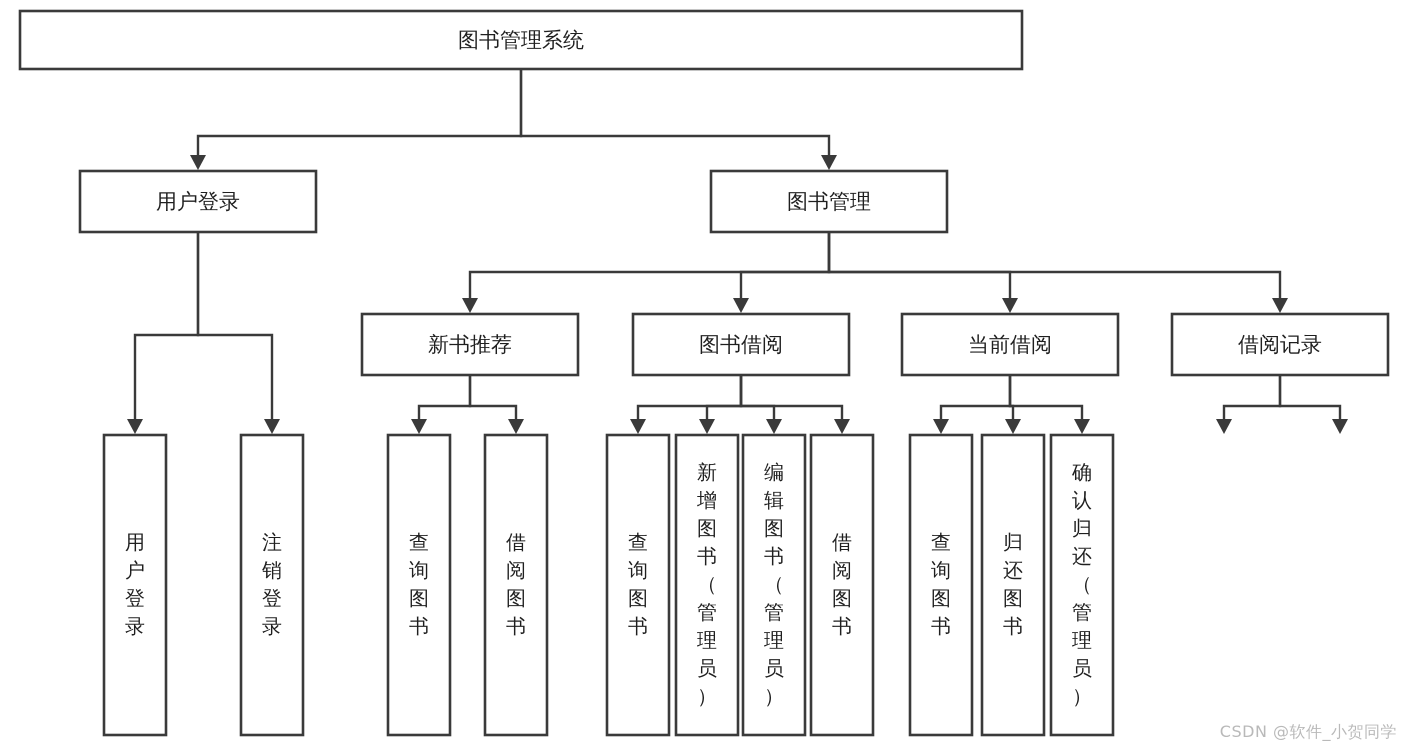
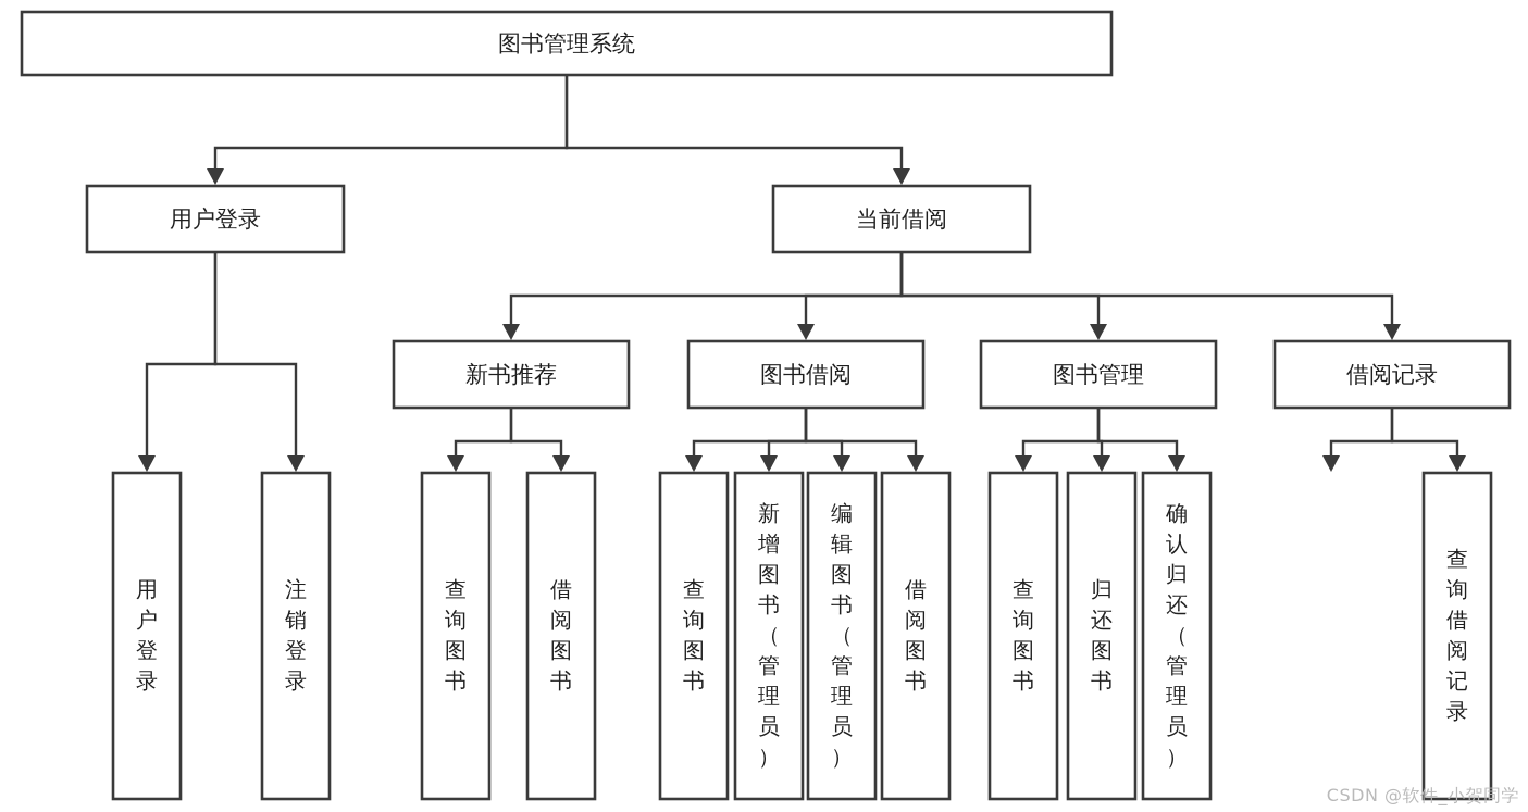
  图书管理系统
  用户登录
- 图书管理
+ 当前借阅
  新书推荐
  图书借阅
- 当前借阅
+ 图书管理
  借阅记录
  用户登录
  注销登录
  查询图书
  借阅图书
  查询图书
  新增图书（管理员）
  编辑图书（管理员）
  借阅图书
  查询图书
  归还图书
  确认归还（管理员）
+ 查询借阅记录
  CSDN @软件_小贺同学
